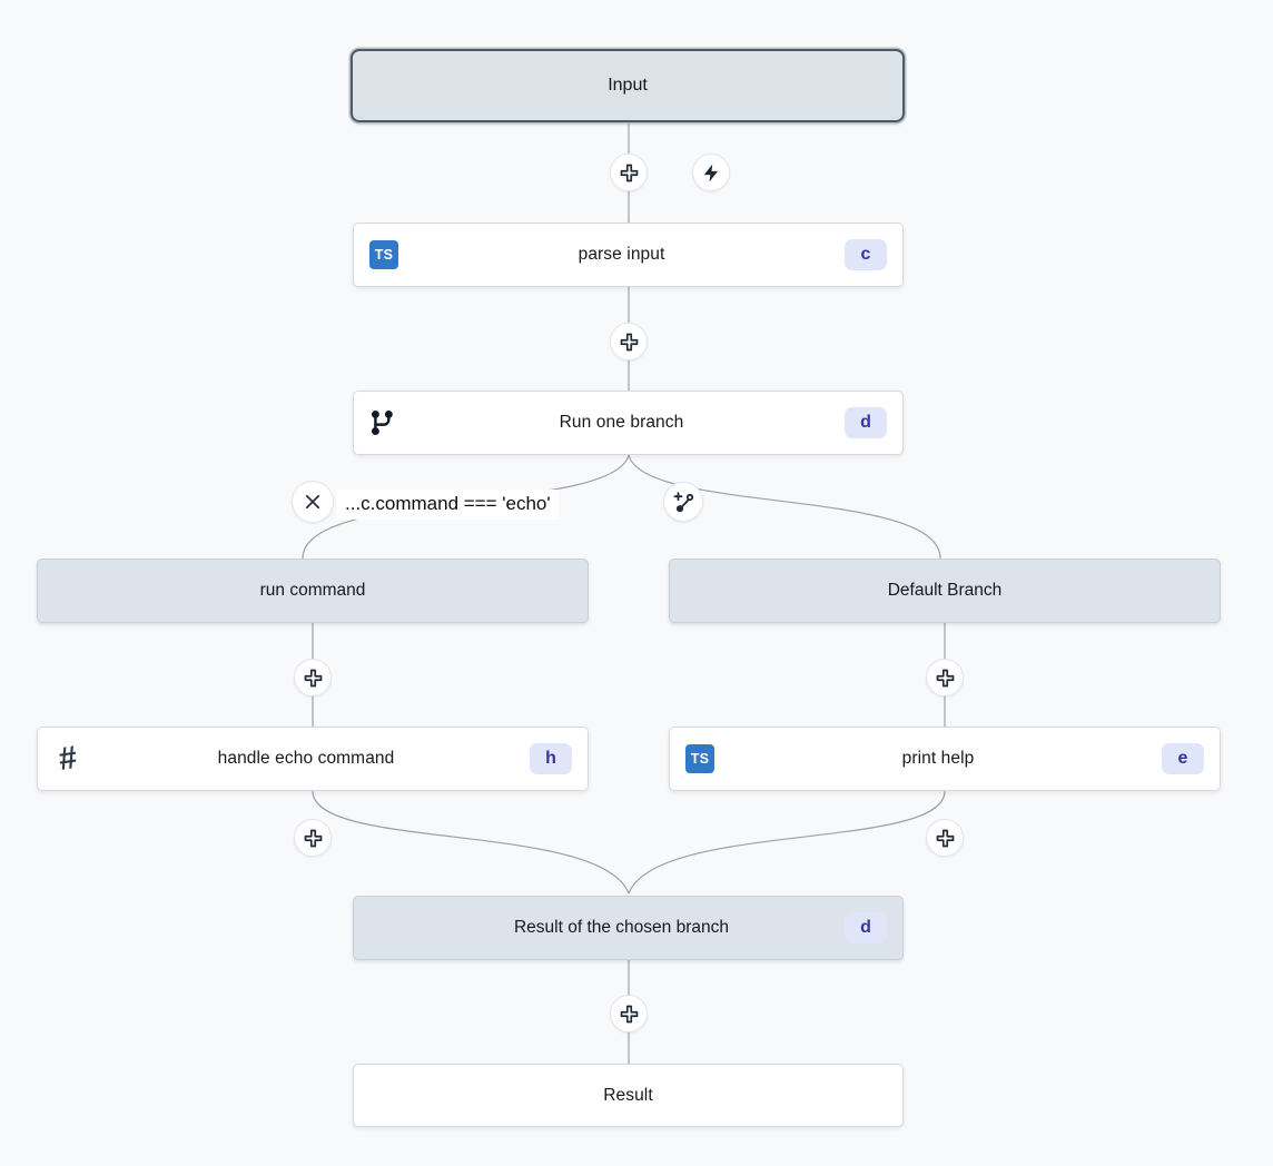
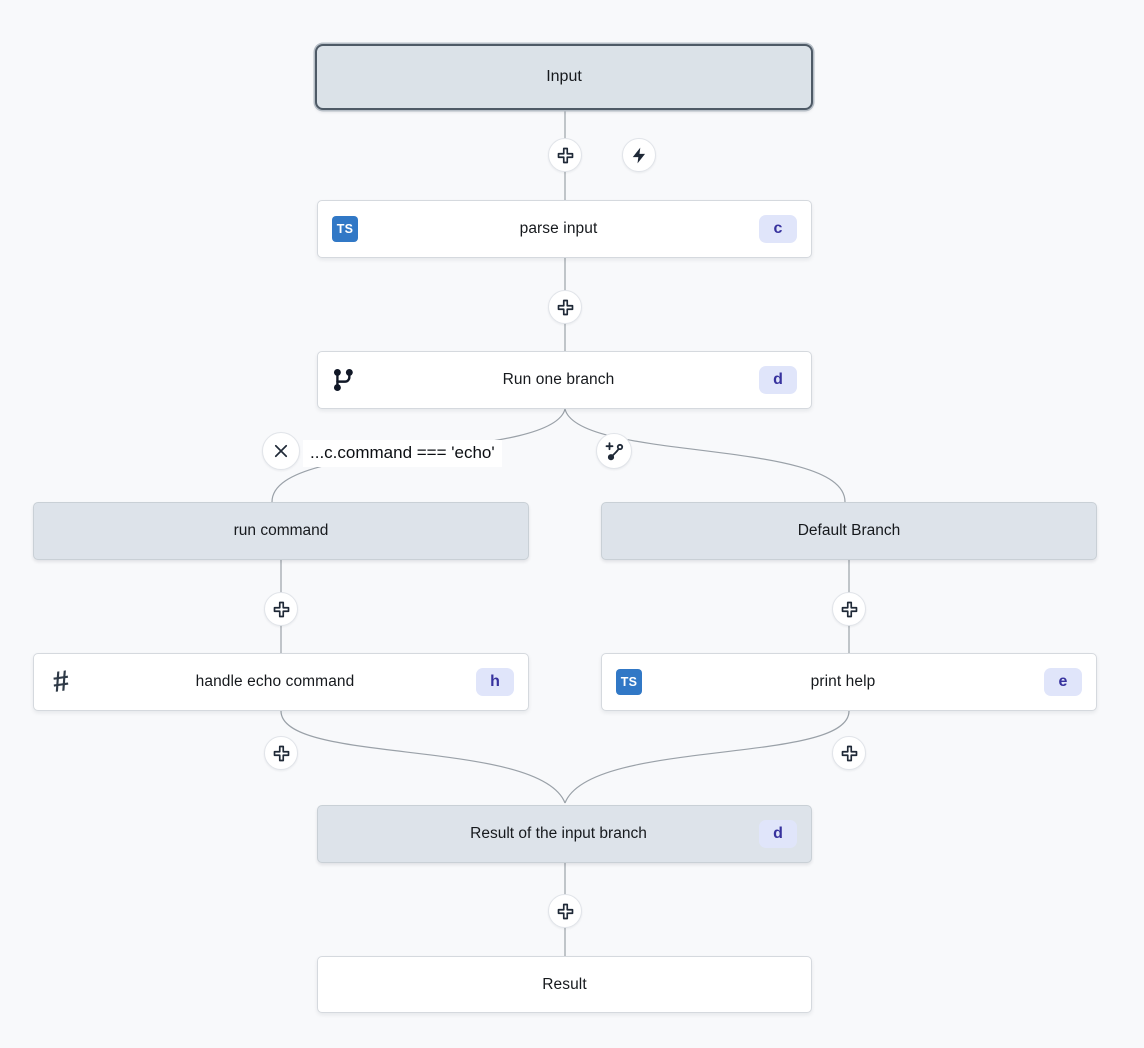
  Input
  TS
  parse input
  c
  Run one branch
  d
  ...c.command === 'echo'
  run command
  handle echo command
  h
  Default Branch
  TS
  print help
  e
- Result of the chosen branch
+ Result of the input branch
  d
  Result
